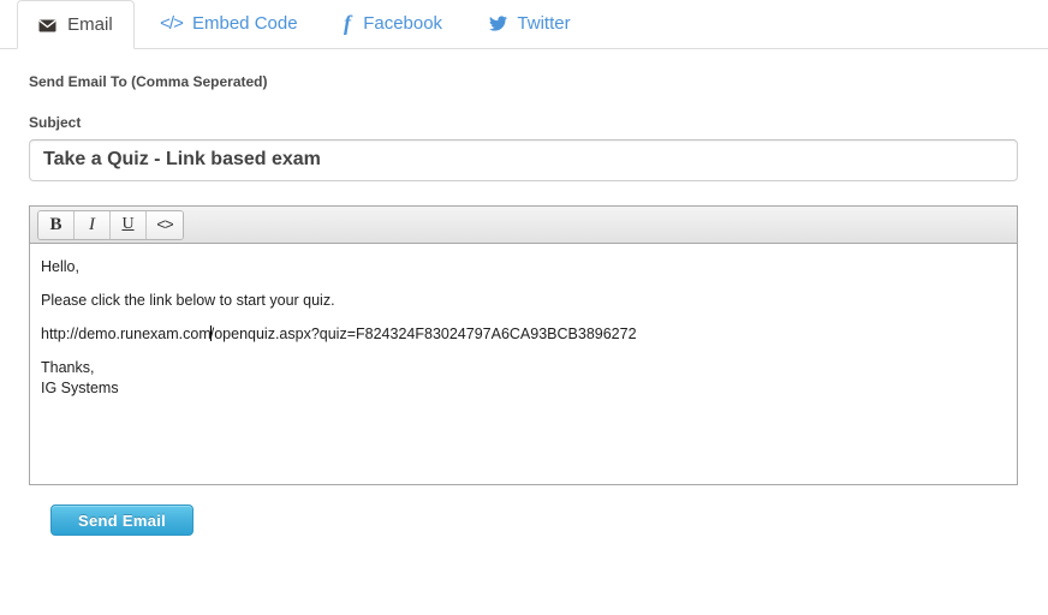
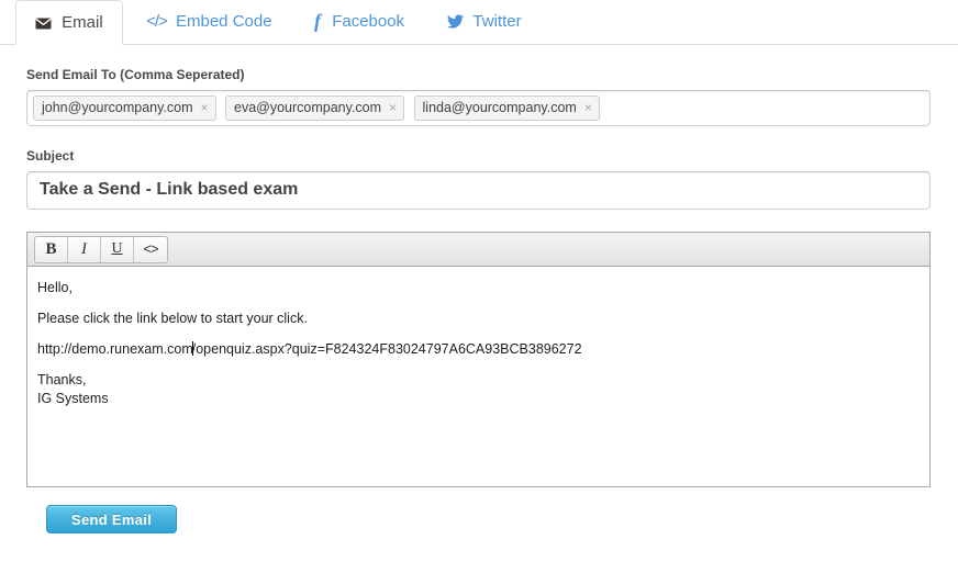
  Email </> Embed Code f Facebook Twitter
  Send Email To (Comma Seperated)
+ john@yourcompany.com × eva@yourcompany.com × linda@yourcompany.com ×
  Subject
- Take a Quiz - Link based exam
+ Take a Send - Link based exam
  B I U <>
  Hello,
- Please click the link below to start your quiz.
+ Please click the link below to start your click.
  http://demo.runexam.com/openquiz.aspx?quiz=F824324F83024797A6CA93BCB3896272
  Thanks,
  IG Systems
  Send Email
